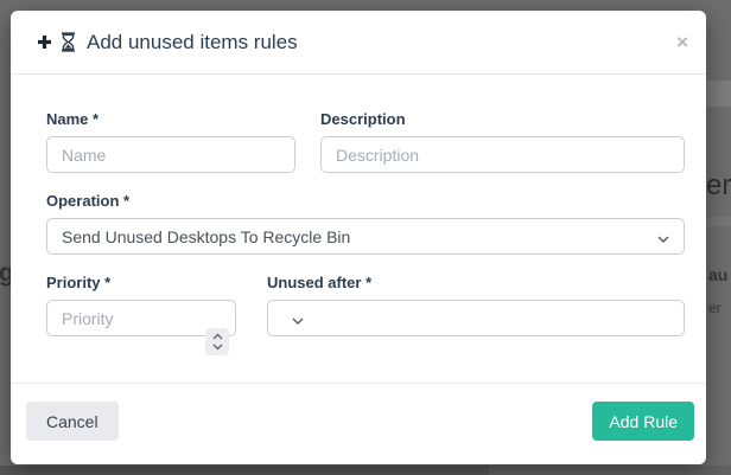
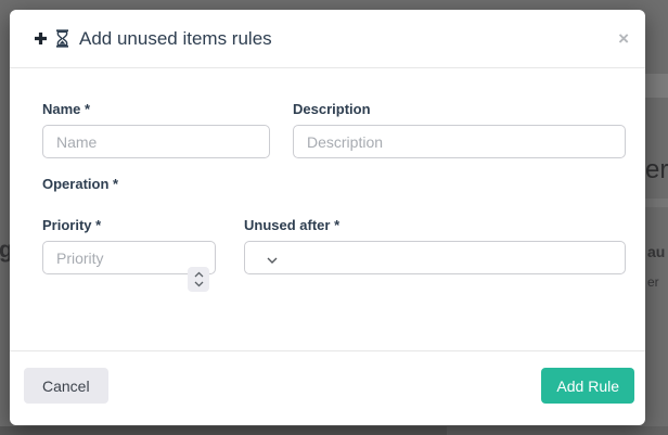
  g
  er
  au
  er
  Add unused items rules
  ×
  Name *
  Name
  Description
  Description
  Operation *
- Send Unused Desktops To Recycle Bin
  Priority *
  Priority
  Unused after *
  Cancel
  Add Rule
